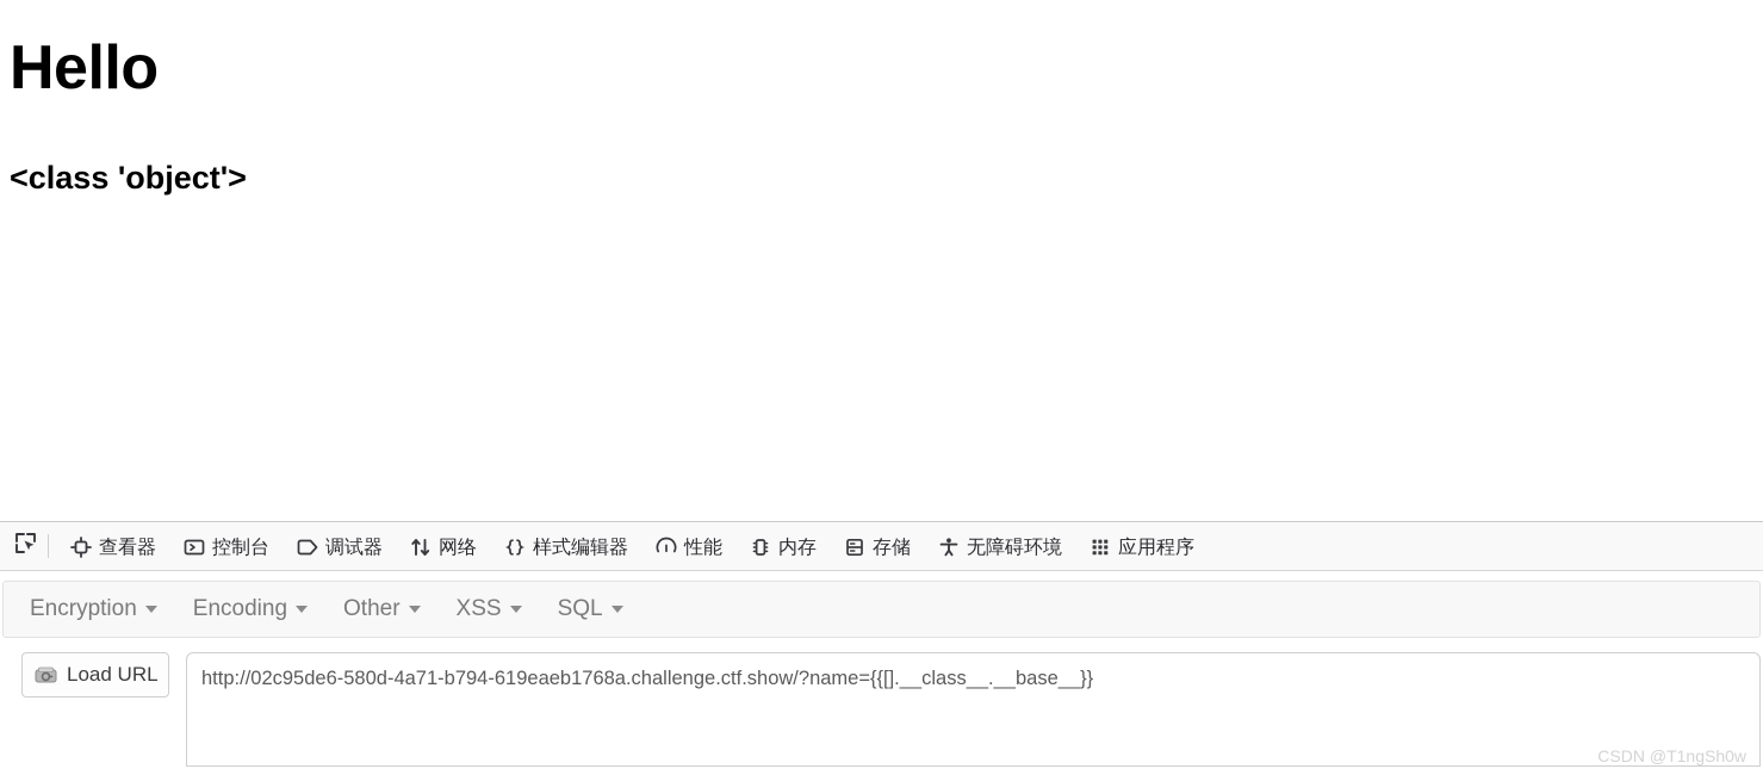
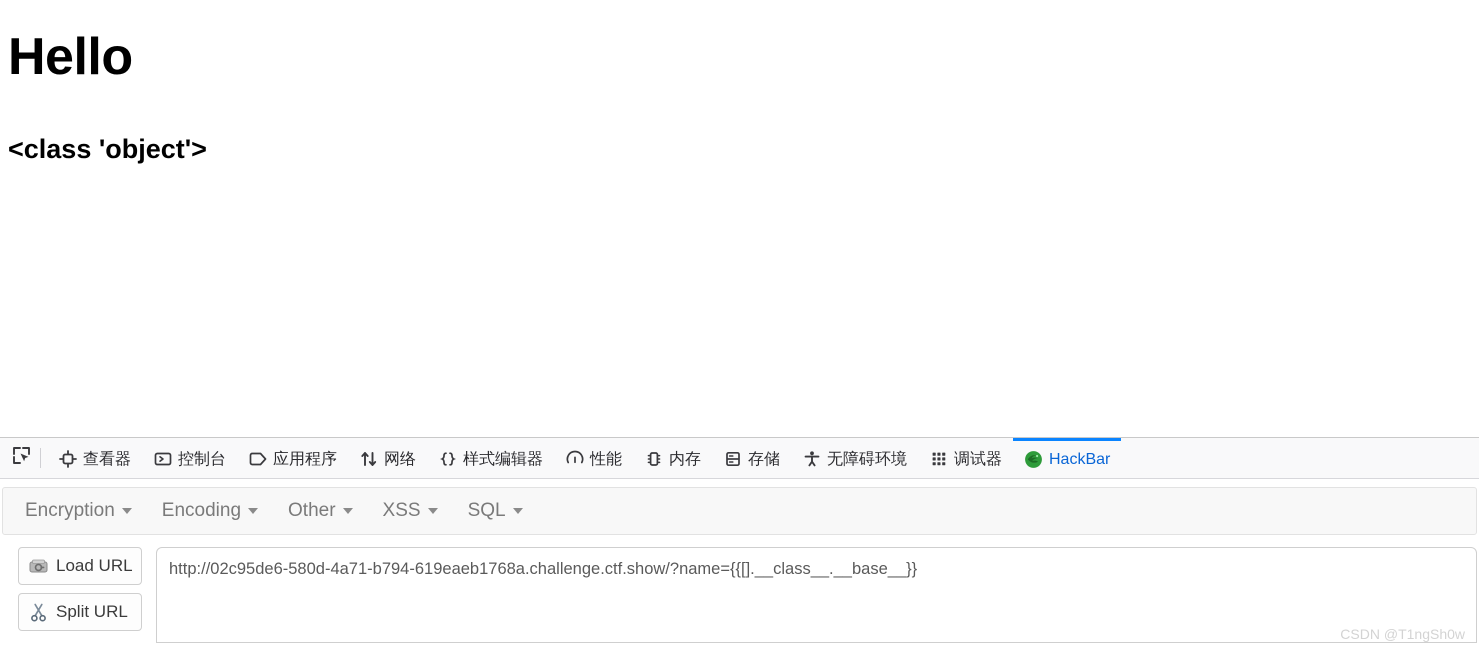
  Hello
  <class 'object'>
  查看器
  控制台
- 调试器
+ 应用程序
  网络
  样式编辑器
  性能
  内存
  存储
  无障碍环境
- 应用程序
+ 调试器
+ HackBar
  Encryption
  Encoding
  Other
  XSS
  SQL
  Load URL
+ Split URL
  http://02c95de6-580d-4a71-b794-619eaeb1768a.challenge.ctf.show/?name={{[].__class__.__base__}}
  CSDN @T1ngSh0w
